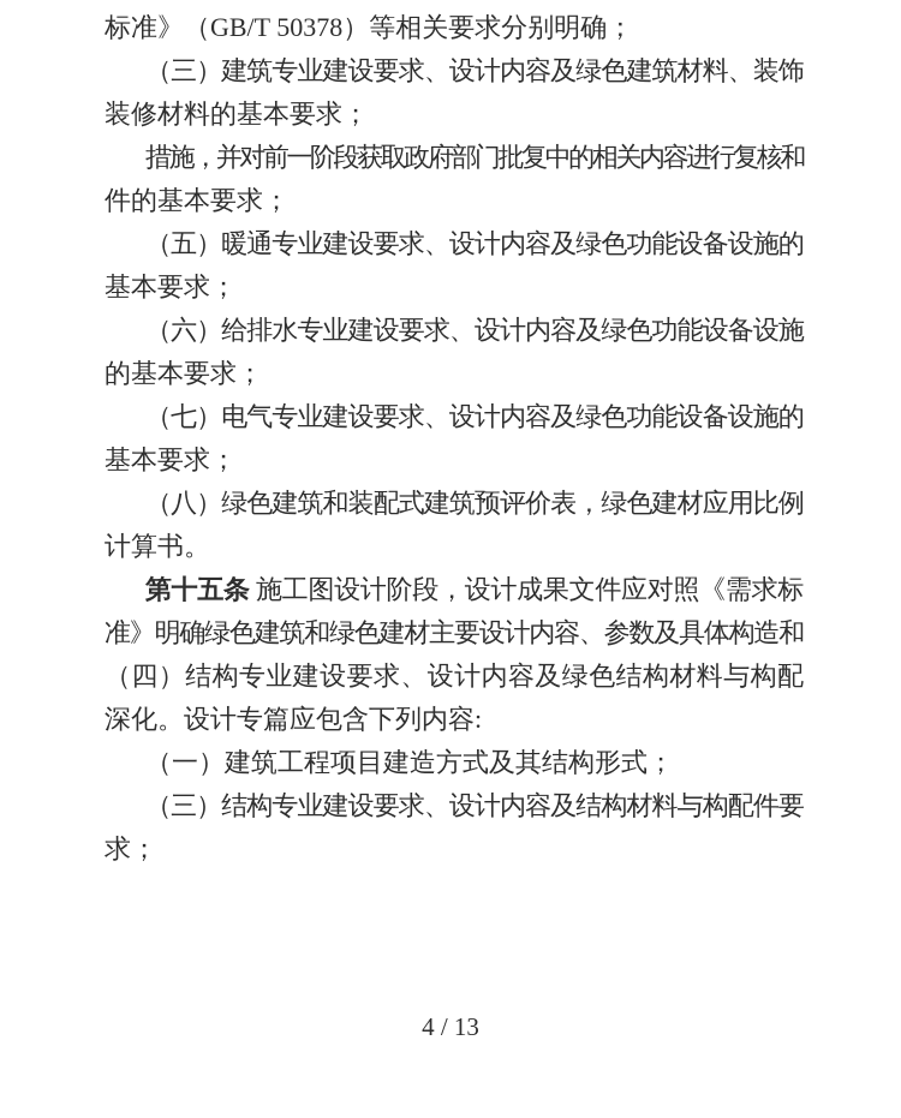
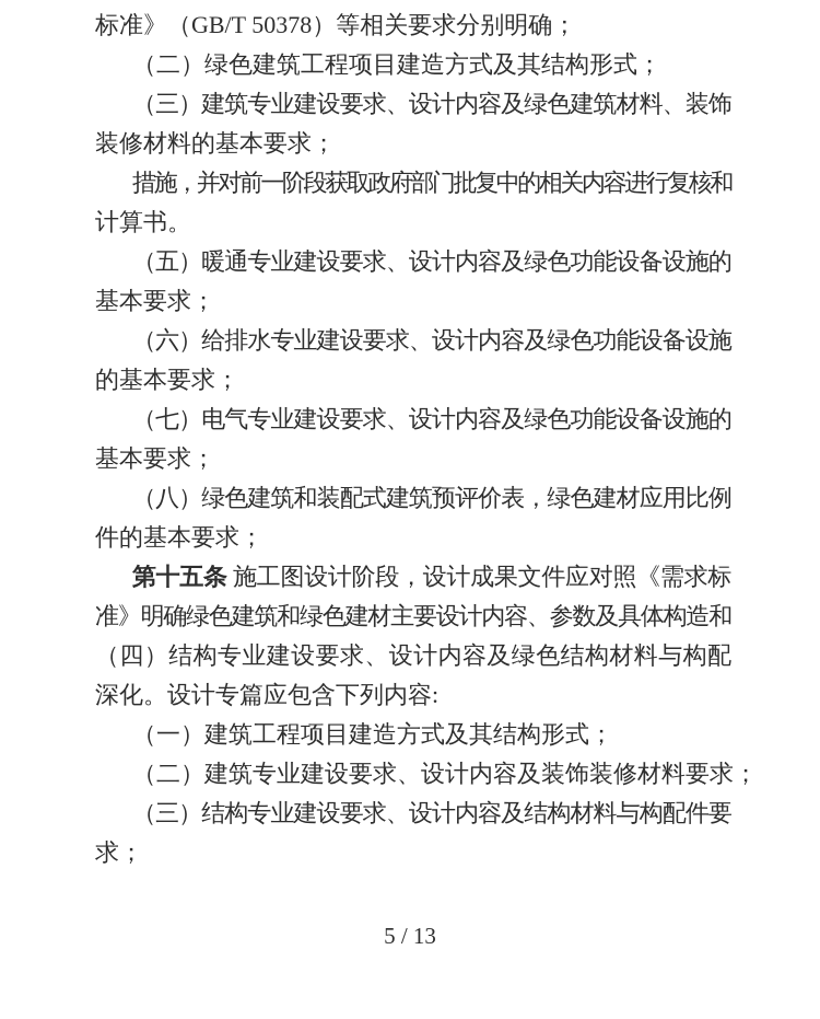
  标准》（GB/T 50378）等相关要求分别明确；
+ （二）绿色建筑工程项目建造方式及其结构形式；
  （三）建筑专业建设要求、设计内容及绿色建筑材料、装饰
  装修材料的基本要求；
  措施，并对前一阶段获取政府部门批复中的相关内容进行复核和
- 件的基本要求；
+ 计算书。
  （五）暖通专业建设要求、设计内容及绿色功能设备设施的
  基本要求；
  （六）给排水专业建设要求、设计内容及绿色功能设备设施
  的基本要求；
  （七）电气专业建设要求、设计内容及绿色功能设备设施的
  基本要求；
  （八）绿色建筑和装配式建筑预评价表，绿色建材应用比例
- 计算书。
+ 件的基本要求；
  第十五条 施工图设计阶段，设计成果文件应对照《需求标
  准》明确绿色建筑和绿色建材主要设计内容、参数及具体构造和
  （四）结构专业建设要求、设计内容及绿色结构材料与构配
  深化。设计专篇应包含下列内容:
  （一）建筑工程项目建造方式及其结构形式；
+ （二）建筑专业建设要求、设计内容及装饰装修材料要求；
  （三）结构专业建设要求、设计内容及结构材料与构配件要
  求；
- 4 / 13
+ 5 / 13
